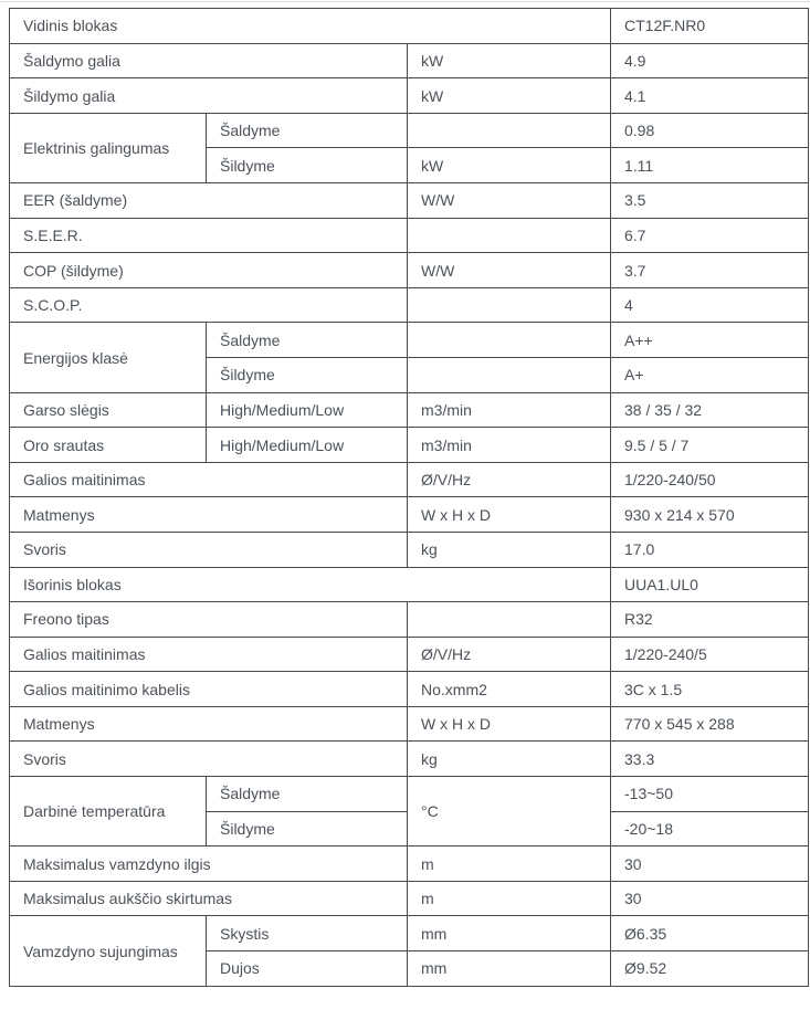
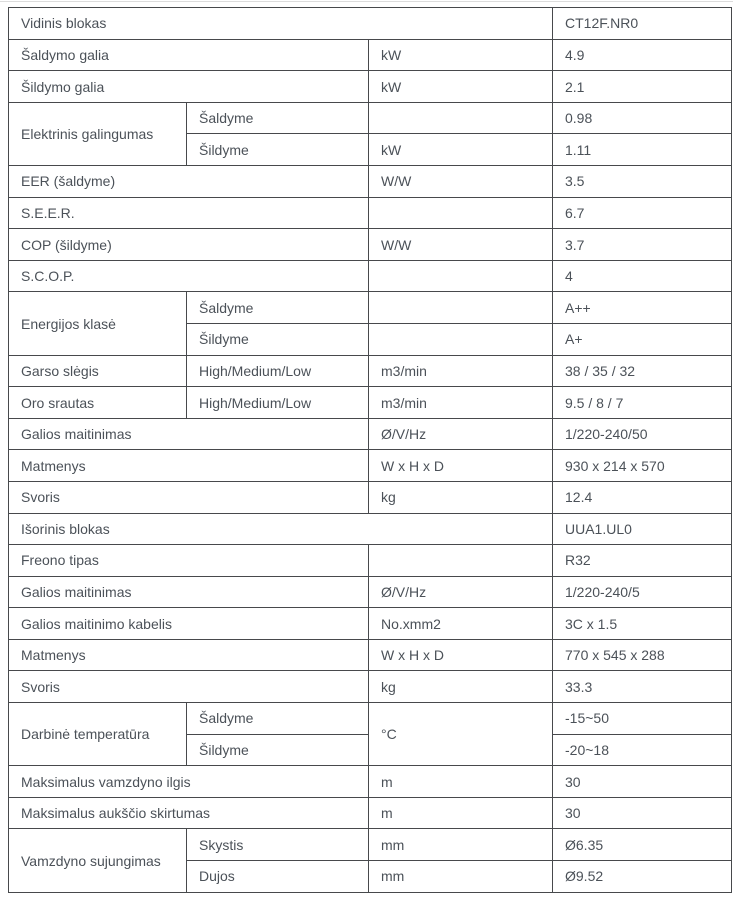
  Vidinis blokas	CT12F.NR0
  Šaldymo galia	kW	4.9
- Šildymo galia	kW	4.1
+ Šildymo galia	kW	2.1
  Elektrinis galingumas	Šaldyme		0.98
  Šildyme	kW	1.11
  EER (šaldyme)	W/W	3.5
  S.E.E.R.		6.7
  COP (šildyme)	W/W	3.7
  S.C.O.P.		4
  Energijos klasė	Šaldyme		A++
  Šildyme		A+
  Garso slėgis	High/Medium/Low	m3/min	38 / 35 / 32
- Oro srautas	High/Medium/Low	m3/min	9.5 / 5 / 7
+ Oro srautas	High/Medium/Low	m3/min	9.5 / 8 / 7
  Galios maitinimas	Ø/V/Hz	1/220-240/50
  Matmenys	W x H x D	930 x 214 x 570
- Svoris	kg	17.0
+ Svoris	kg	12.4
  Išorinis blokas	UUA1.UL0
  Freono tipas		R32
  Galios maitinimas	Ø/V/Hz	1/220-240/5
  Galios maitinimo kabelis	No.xmm2	3C x 1.5
  Matmenys	W x H x D	770 x 545 x 288
  Svoris	kg	33.3
- Darbinė temperatūra	Šaldyme	°C	-13~50
+ Darbinė temperatūra	Šaldyme	°C	-15~50
  Šildyme	-20~18
  Maksimalus vamzdyno ilgis	m	30
  Maksimalus aukščio skirtumas	m	30
  Vamzdyno sujungimas	Skystis	mm	Ø6.35
  Dujos	mm	Ø9.52
